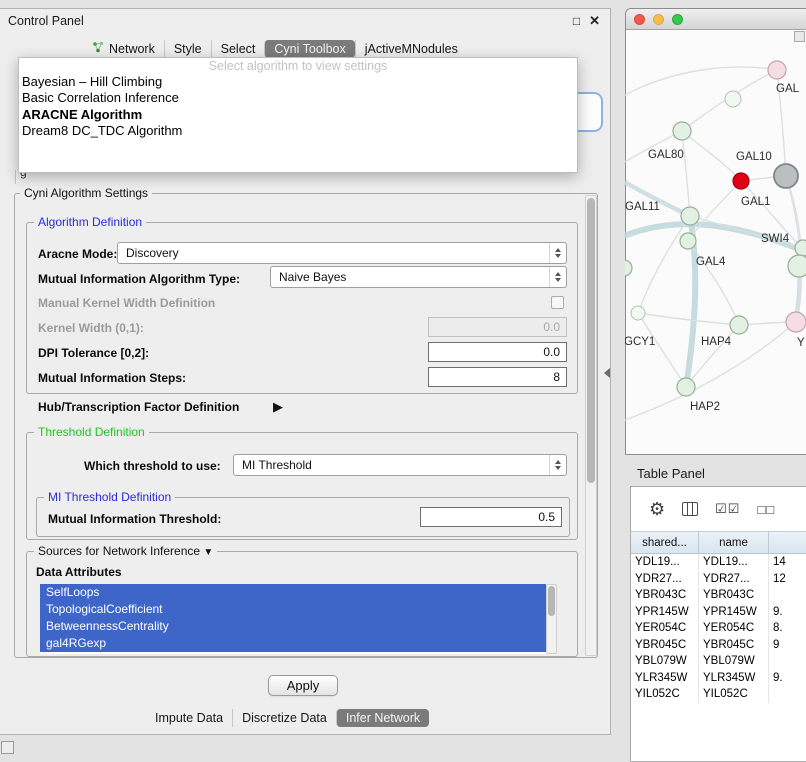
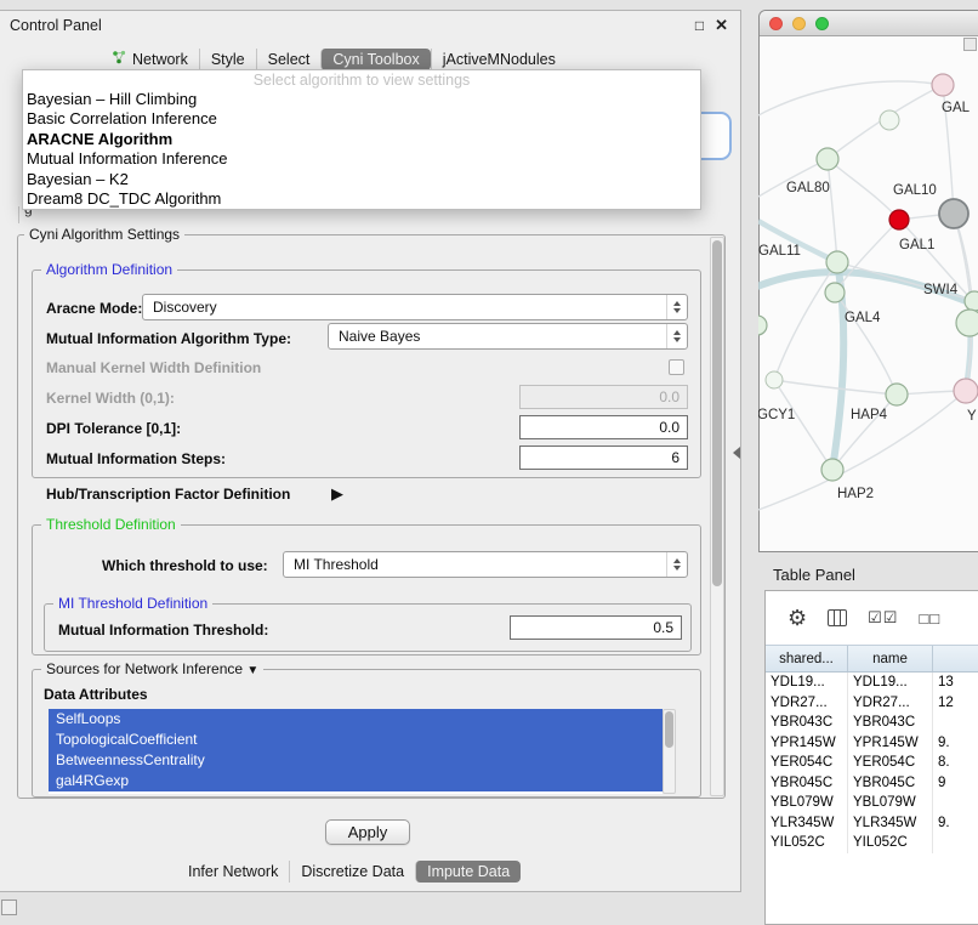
  Control Panel
  □
  ✕
  Network
  Style
  Select
  Cyni Toolbox
  jActiveMNodules
  Select algorithm to view settings
  Bayesian – Hill Climbing
  Basic Correlation Inference
  ARACNE Algorithm
+ Mutual Information Inference
+ Bayesian – K2
  Dream8 DC_TDC Algorithm
  Cyni Algorithm Settings
  Algorithm Definition
  Aracne Mode:
  Discovery
  Mutual Information Algorithm Type:
  Naive Bayes
  Manual Kernel Width Definition
  Kernel Width (0,1):
  0.0
- DPI Tolerance [0,2]:
+ DPI Tolerance [0,1]:
  0.0
  Mutual Information Steps:
- 8
+ 6
  Hub/Transcription Factor Definition
  ▶
  Threshold Definition
  Which threshold to use:
  MI Threshold
  MI Threshold Definition
  Mutual Information Threshold:
  0.5
  Sources for Network Inference ▼
  Data Attributes
  SelfLoops
  TopologicalCoefficient
  BetweennessCentrality
  gal4RGexp
  Apply
- Impute Data
+ Infer Network
  Discretize Data
- Infer Network
+ Impute Data
  GAL
  GAL80
  GAL10
  GAL1
  GAL11
  GAL4
  SWI4
  GCY1
  HAP4
  HAP2
  Y
  Table Panel
  ⚙
  ☑☑
  □□
  shared...
  name
  YDL19...
  YDL19...
- 14
+ 13
  YDR27...
  YDR27...
  12
  YBR043C
  YBR043C
  YPR145W
  YPR145W
  9.
  YER054C
  YER054C
  8.
  YBR045C
  YBR045C
  9
  YBL079W
  YBL079W
  YLR345W
  YLR345W
  9.
  YIL052C
  YIL052C
